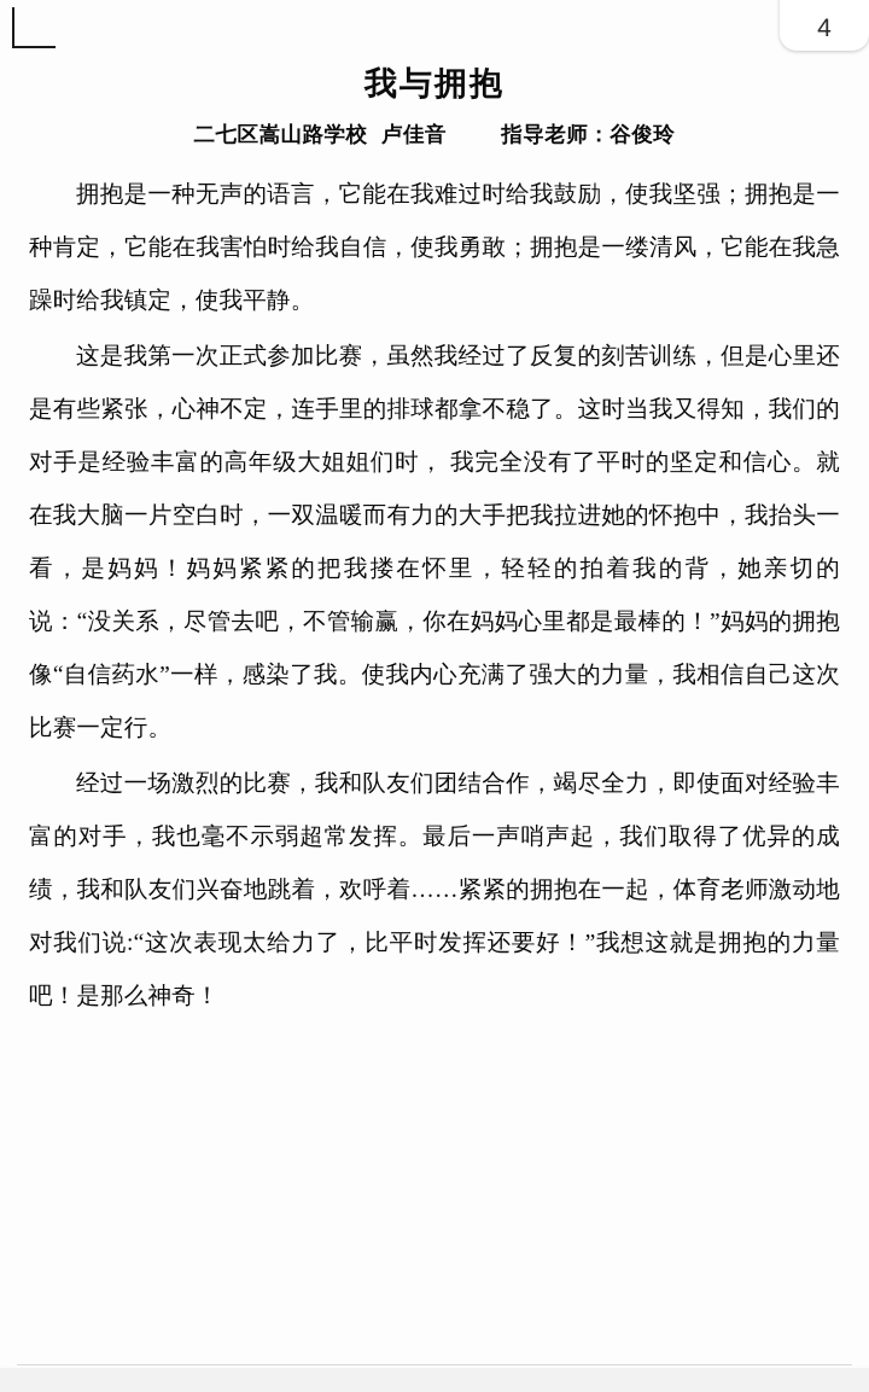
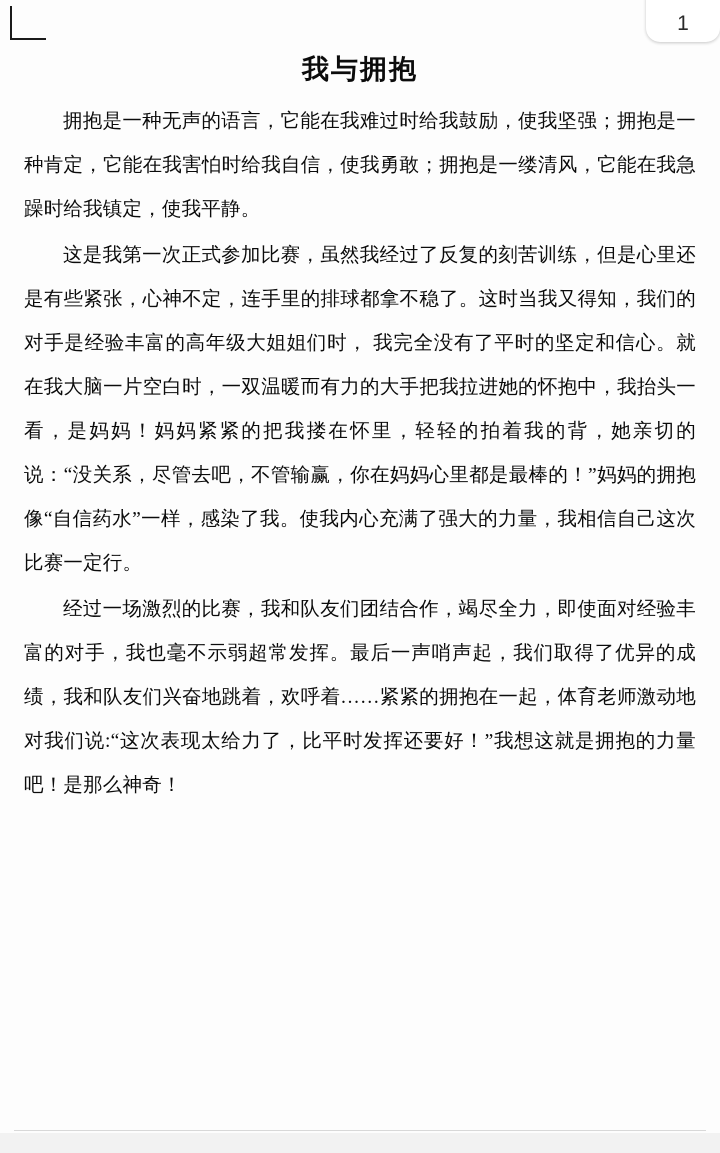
- 4
+ 1
  我与拥抱
- 二七区嵩山路学校 卢佳音 指导老师：谷俊玲
  拥抱是一种无声的语言，它能在我难过时给我鼓励，使我坚强；拥抱是一种肯定，它能在我害怕时给我自信，使我勇敢；拥抱是一缕清风，它能在我急躁时给我镇定，使我平静。
  这是我第一次正式参加比赛，虽然我经过了反复的刻苦训练，但是心里还是有些紧张，心神不定，连手里的排球都拿不稳了。这时当我又得知，我们的对手是经验丰富的高年级大姐姐们时， 我完全没有了平时的坚定和信心。就在我大脑一片空白时，一双温暖而有力的大手把我拉进她的怀抱中，我抬头一看，是妈妈！妈妈紧紧的把我搂在怀里，轻轻的拍着我的背，她亲切的说：“没关系，尽管去吧，不管输赢，你在妈妈心里都是最棒的！”妈妈的拥抱像“自信药水”一样，感染了我。使我内心充满了强大的力量，我相信自己这次比赛一定行。
  经过一场激烈的比赛，我和队友们团结合作，竭尽全力，即使面对经验丰富的对手，我也毫不示弱超常发挥。最后一声哨声起，我们取得了优异的成绩，我和队友们兴奋地跳着，欢呼着……紧紧的拥抱在一起，体育老师激动地对我们说:“这次表现太给力了，比平时发挥还要好！”我想这就是拥抱的力量吧！是那么神奇！
